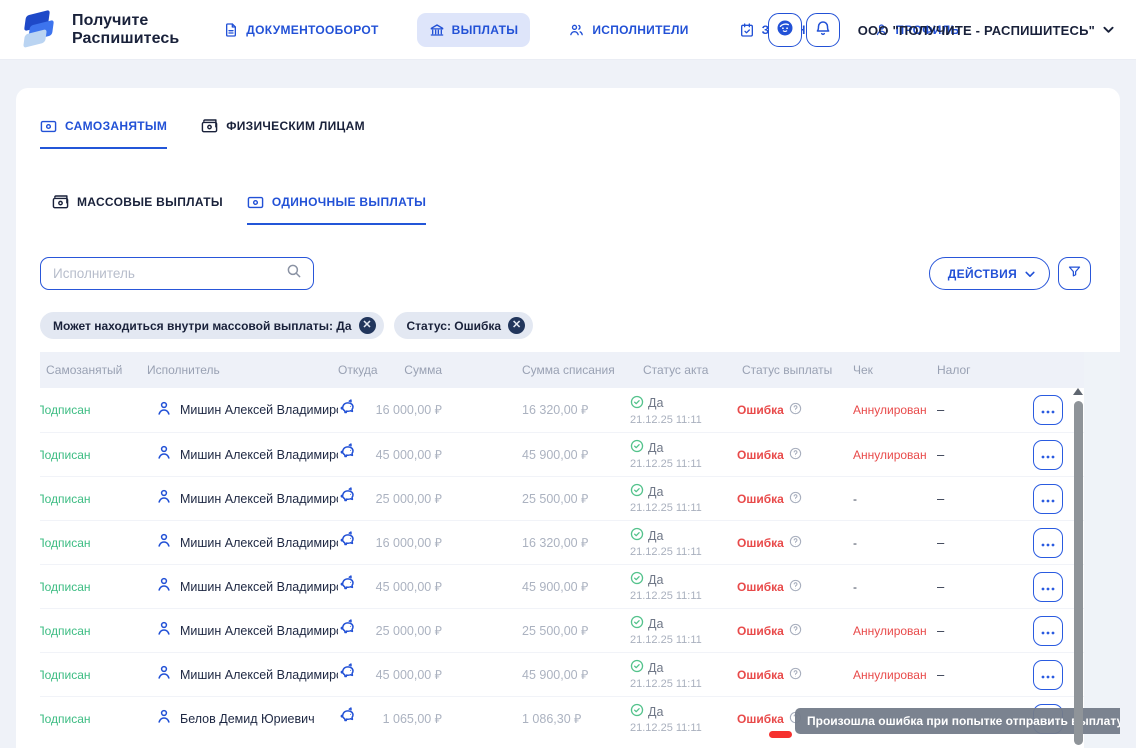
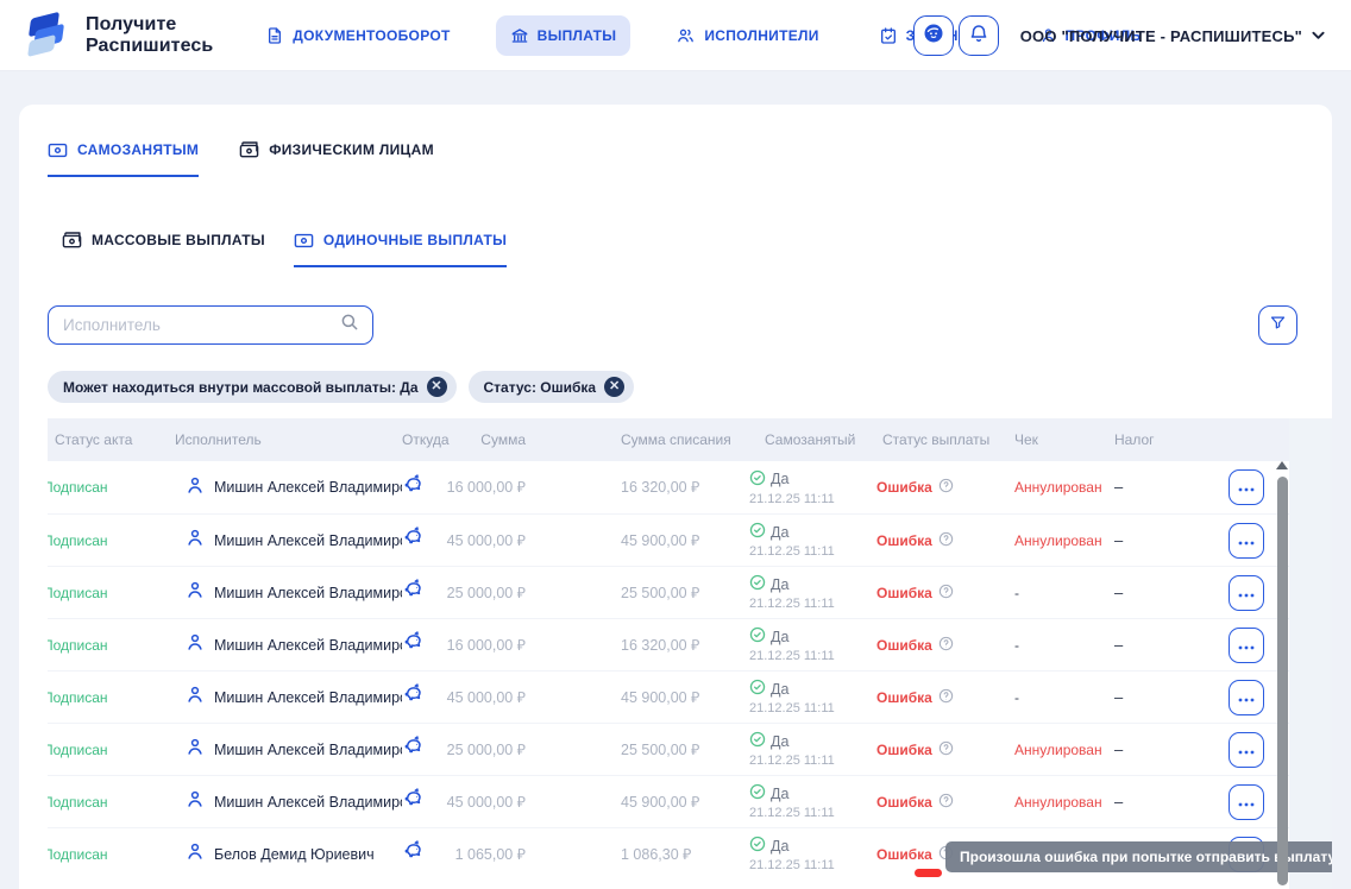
  Получите
  Распишитесь
  ДОКУМЕНТООБОРОТ
  ВЫПЛАТЫ
  ИСПОЛНИТЕЛИ
  ПРОФИЛЬ
  ООО "ПОЛУЧИТЕ - РАСПИШИТЕСЬ"
  САМОЗАНЯТЫМ
  ФИЗИЧЕСКИМ ЛИЦАМ
  МАССОВЫЕ ВЫПЛАТЫ
  ОДИНОЧНЫЕ ВЫПЛАТЫ
  Исполнитель
- ДЕЙСТВИЯ
  Может находиться внутри массовой выплаты: Да
  ✕
  Статус: Ошибка
  ✕
- Самозанятый
+ Статус акта
  Исполнитель
  Сумма
  Сумма списания
- Статус акта
+ Самозанятый
  Статус выплаты
  Чек
  Налог
  Подписан
  Мишин Алексей Владимир
  16 000,00 ₽
  16 320,00 ₽
  Да
  21.12.25 11:11
  Ошибка
  Аннулирован
  –
  Подписан
  Мишин Алексей Владимир
  45 000,00 ₽
  45 900,00 ₽
  Да
  21.12.25 11:11
  Ошибка
  Аннулирован
  –
  Подписан
  Мишин Алексей Владимир
  25 000,00 ₽
  25 500,00 ₽
  Да
  21.12.25 11:11
  Ошибка
  -
  –
  Подписан
  Мишин Алексей Владимир
  16 000,00 ₽
  16 320,00 ₽
  Да
  21.12.25 11:11
  Ошибка
  -
  –
  Подписан
  Мишин Алексей Владимир
  45 000,00 ₽
  45 900,00 ₽
  Да
  21.12.25 11:11
  Ошибка
  -
  –
  Подписан
  Мишин Алексей Владимир
  25 000,00 ₽
  25 500,00 ₽
  Да
  21.12.25 11:11
  Ошибка
  Аннулирован
  –
  Подписан
  Мишин Алексей Владимир
  45 000,00 ₽
  45 900,00 ₽
  Да
  21.12.25 11:11
  Ошибка
  Аннулирован
  –
  Подписан
  Белов Демид Юриевич
  1 065,00 ₽
  1 086,30 ₽
  Да
  21.12.25 11:11
  Ошибка
  Произошла ошибка при попытке отправитьыплату
